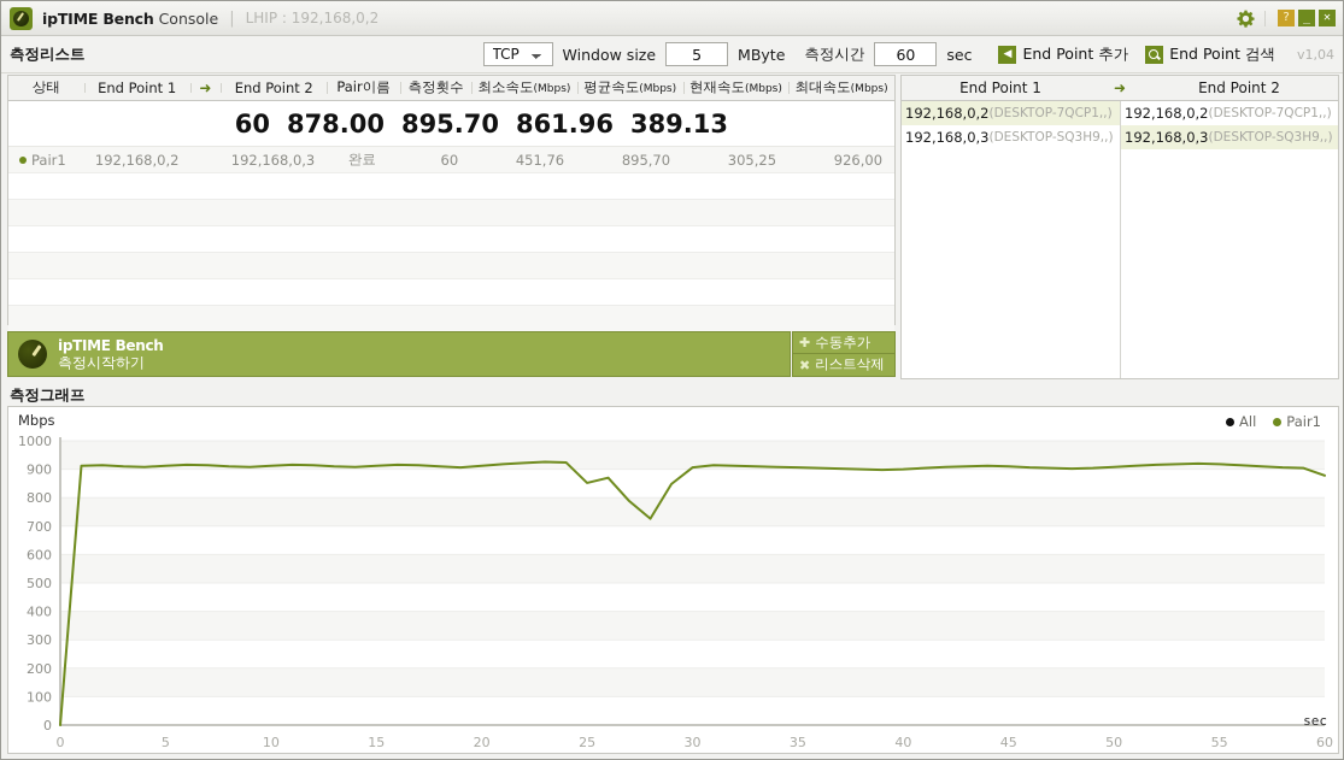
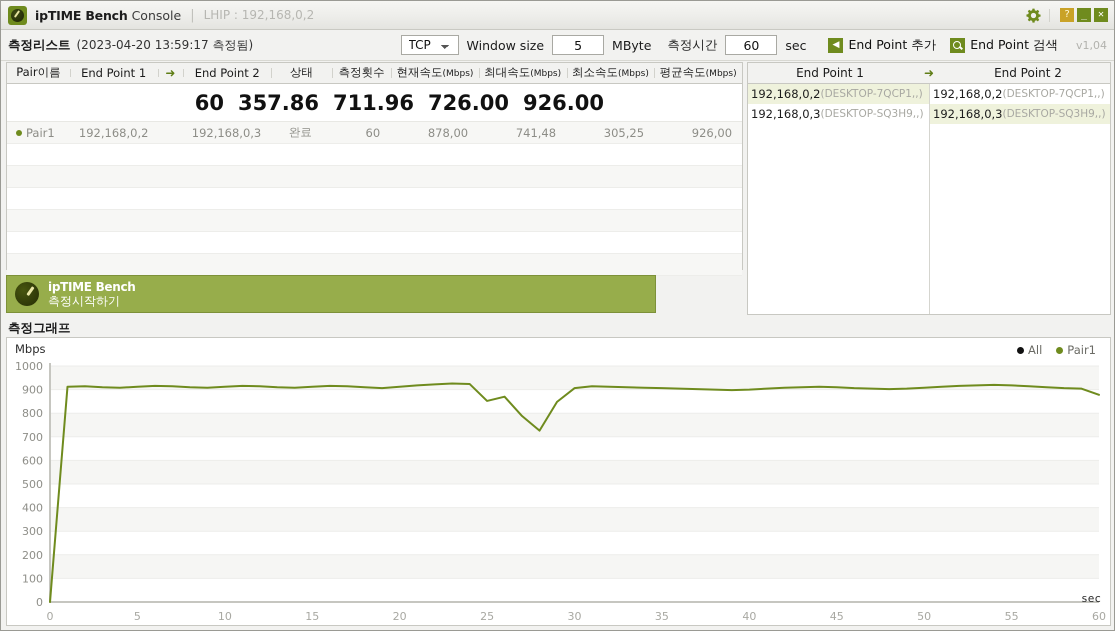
  ipTIME Bench
  Console
  |
  LHIP : 192,168,0,2
  ?
  _
  ✕
  측정리스트
+ (2023-04-20 13:59:17 측정됨)
  TCP
  Window size
  5
  MByte
  측정시간
  60
  sec
  End Point 추가
  End Point 검색
  v1,04
- 상태
+ Pair이름
  End Point 1
  ➜
  End Point 2
- Pair이름
+ 상태
  측정횟수
- 최소속도(Mbps)
+ 현재속도(Mbps)
- 평균속도(Mbps)
+ 최대속도(Mbps)
- 현재속도(Mbps)
+ 최소속도(Mbps)
- 최대속도(Mbps)
+ 평균속도(Mbps)
  60
- 878.00
+ 357.86
- 895.70
+ 711.96
- 861.96
+ 726.00
- 389.13
+ 926.00
  Pair1
  192,168,0,2
  192,168,0,3
  완료
  60
- 451,76
+ 878,00
- 895,70
+ 741,48
  305,25
  926,00
  End Point 1
  ➜
  End Point 2
  192,168,0,2
  (DESKTOP-7QCP1,,)
  192,168,0,3
  (DESKTOP-SQ3H9,,)
  192,168,0,2
  (DESKTOP-7QCP1,,)
  192,168,0,3
  (DESKTOP-SQ3H9,,)
  ipTIME Bench
  측정시작하기
- ✚
- 수동추가
- ✖
- 리스트삭제
  측정그래프
  Mbps
  All
  Pair1
  0
  100
  200
  300
  400
  500
  600
  700
  800
  900
  1000
  0
  5
  10
  15
  20
  25
  30
  35
  40
  45
  50
  55
  60
  sec
